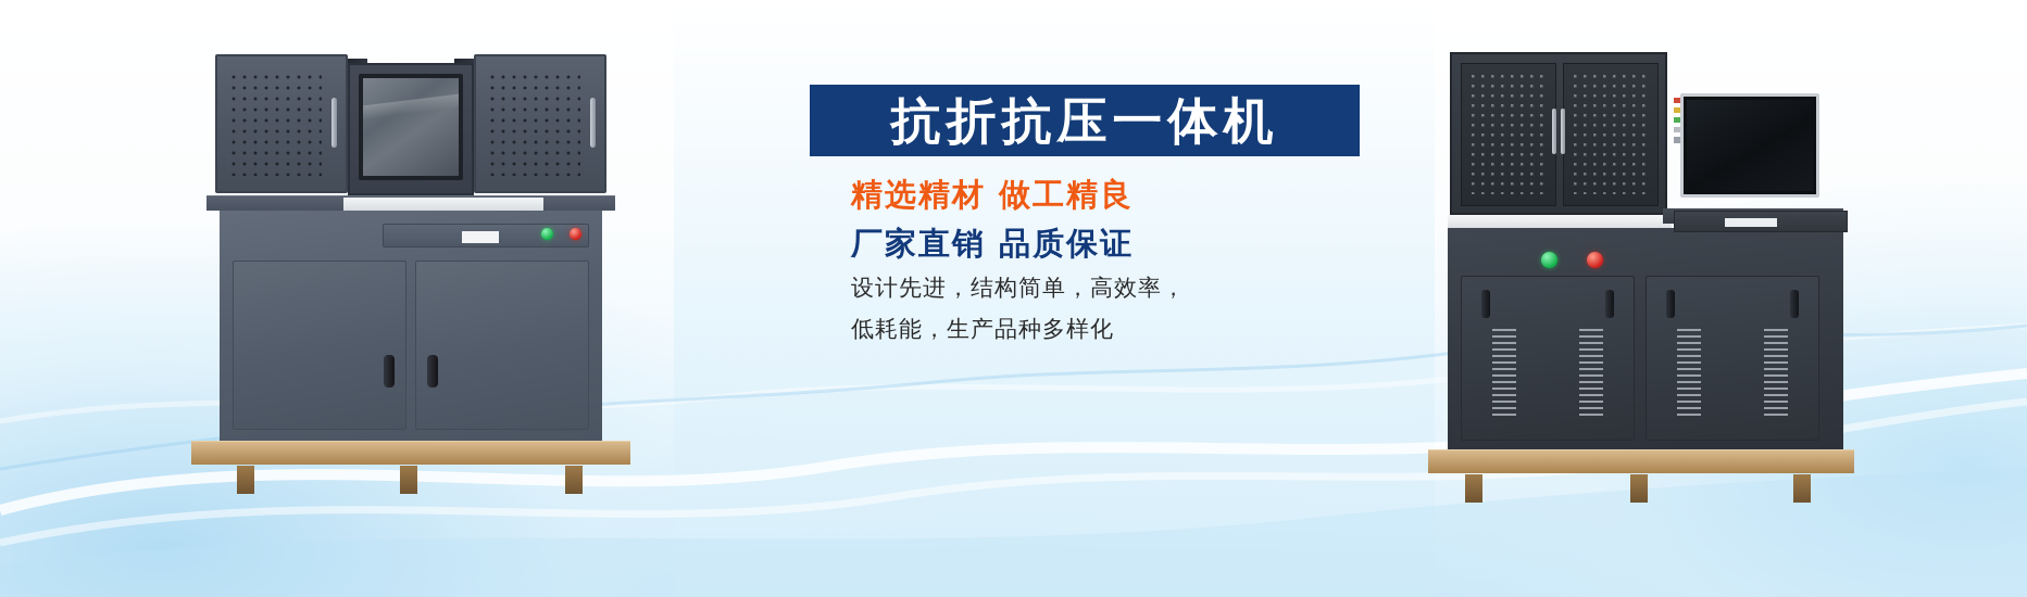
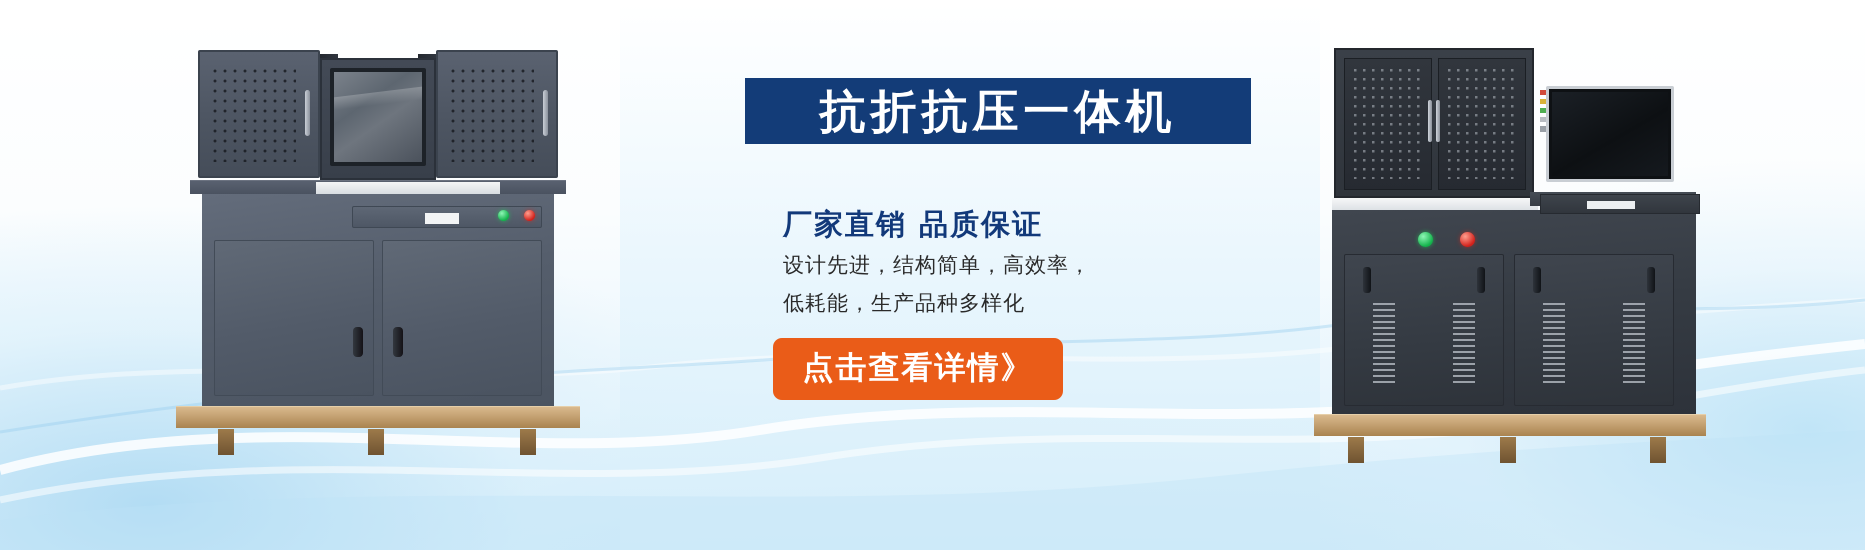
  抗折抗压一体机
- 精选精材 做工精良
  厂家直销 品质保证
  设计先进，结构简单，高效率，
  低耗能，生产品种多样化
+ 点击查看详情》
